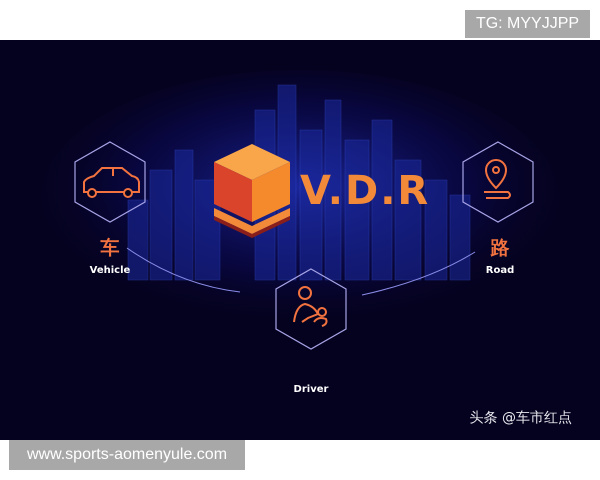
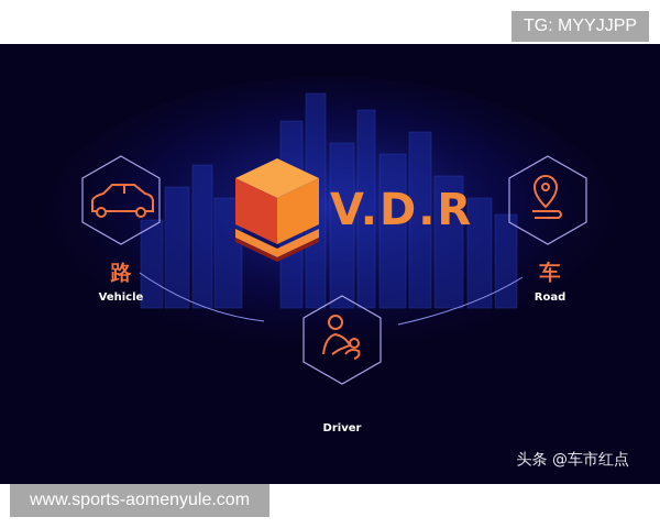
  TG: MYYJJPP
  V.D.R
- 车
+ 路
  Vehicle
- 路
+ 车
  Road
  Driver
  头条 @车市红点
  www.sports-aomenyule.com
